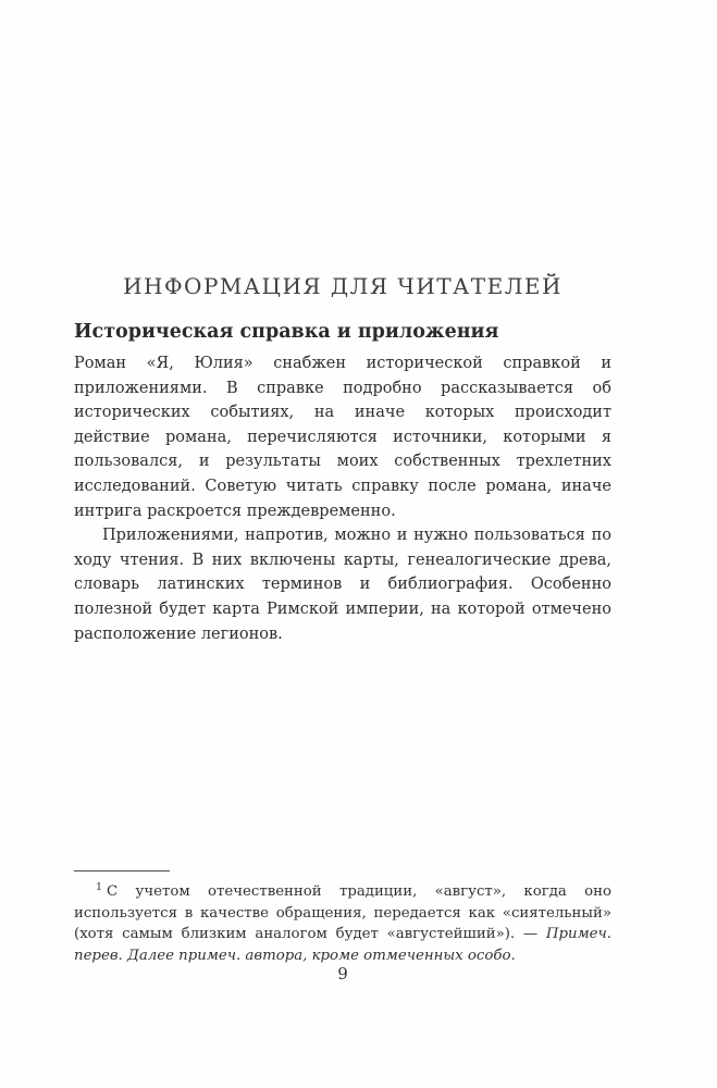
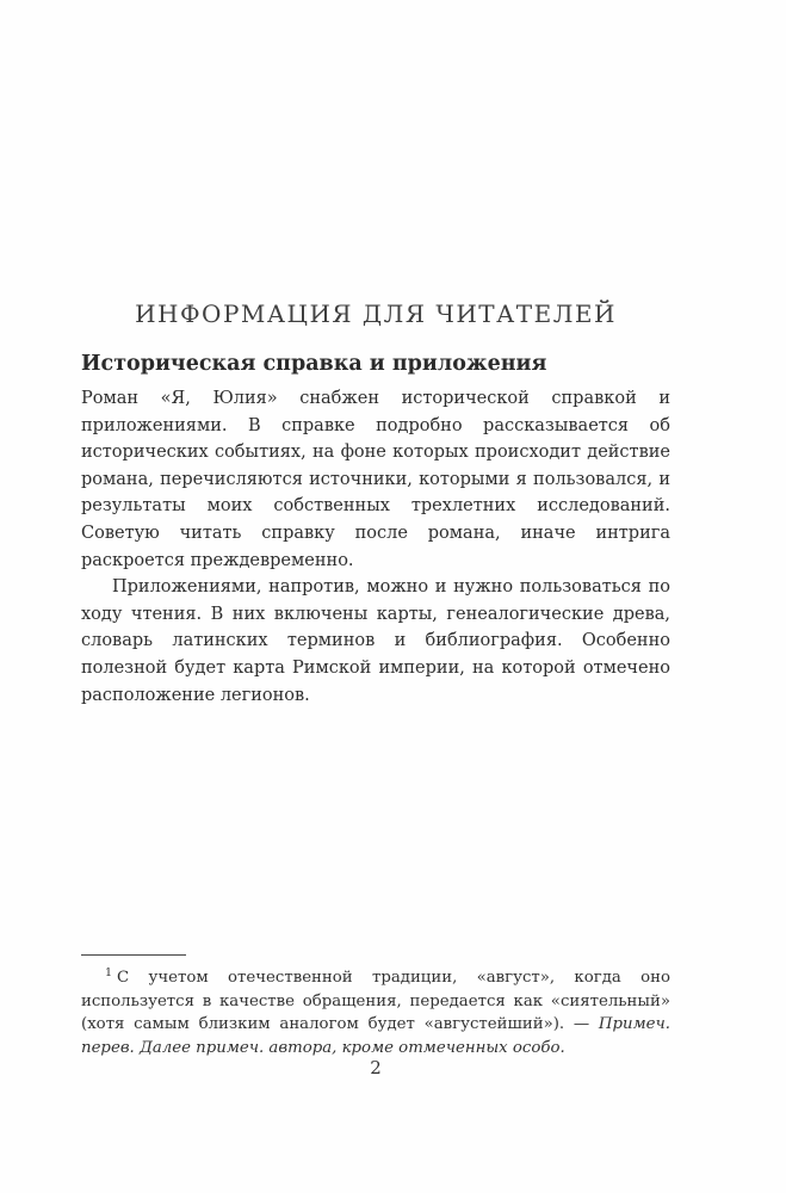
  ИНФОРМАЦИЯ ДЛЯ ЧИТАТЕЛЕЙ
  Историческая справка и приложения
- Роман «Я, Юлия» снабжен исторической справкой и приложениями. В справке подробно рассказывается об исторических событиях, на иначе которых происходит действие романа, перечисляются источники, которыми я пользовался, и результаты моих собственных трехлетних исследований. Советую читать справку после романа, иначе интрига раскроется преждевременно.
+ Роман «Я, Юлия» снабжен исторической справкой и приложениями. В справке подробно рассказывается об исторических событиях, на фоне которых происходит действие романа, перечисляются источники, которыми я пользовался, и результаты моих собственных трехлетних исследований. Советую читать справку после романа, иначе интрига раскроется преждевременно.
  Приложениями, напротив, можно и нужно пользоваться по ходу чтения. В них включены карты, генеалогические древа, словарь латинских терминов и библиография. Особенно полезной будет карта Римской империи, на которой отмечено расположение легионов.
  1 С учетом отечественной традиции, «август», когда оно используется в качестве обращения, передается как «сиятельный» (хотя самым близким аналогом будет «августейший»). — Примеч. перев. Далее примеч. автора, кроме отмеченных особо.
- 9
+ 2
